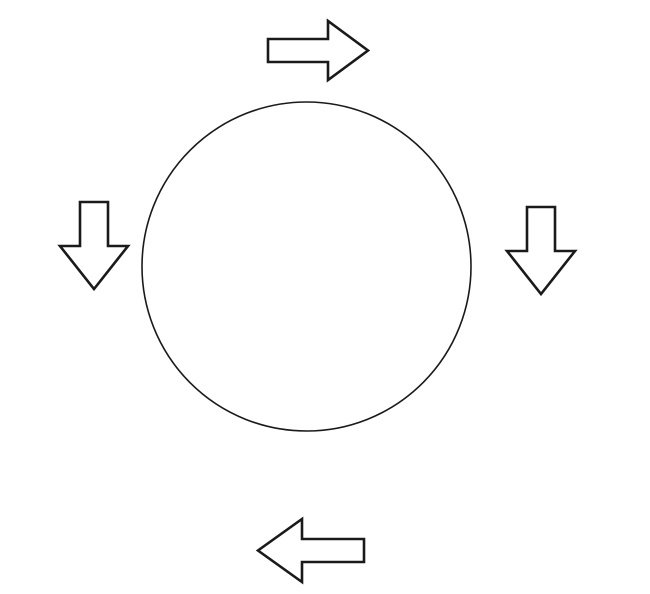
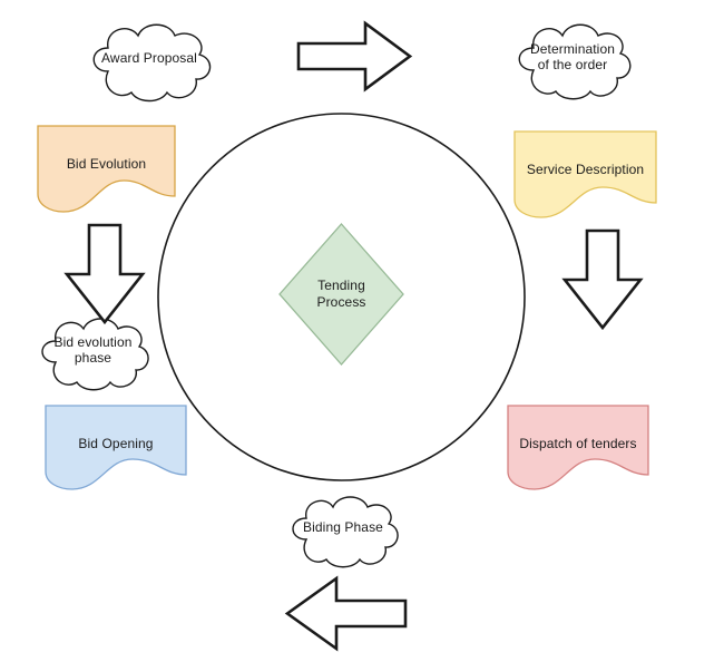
+ Tending
+ Process
+ Award Proposal
+ Determination
+ of the order
+ Bid evolution
+ phase
+ Biding Phase
+ Bid Evolution
+ Service Description
+ Bid Opening
+ Dispatch of tenders
